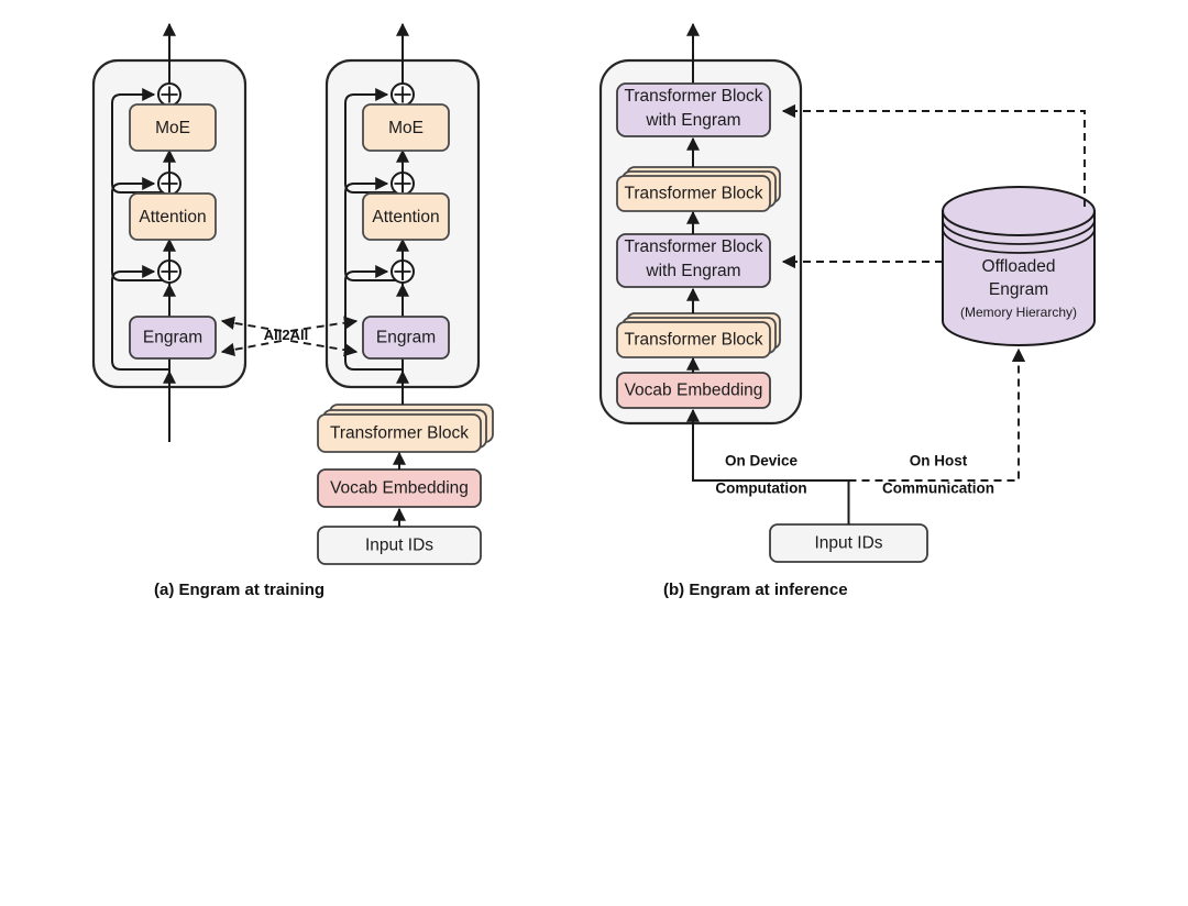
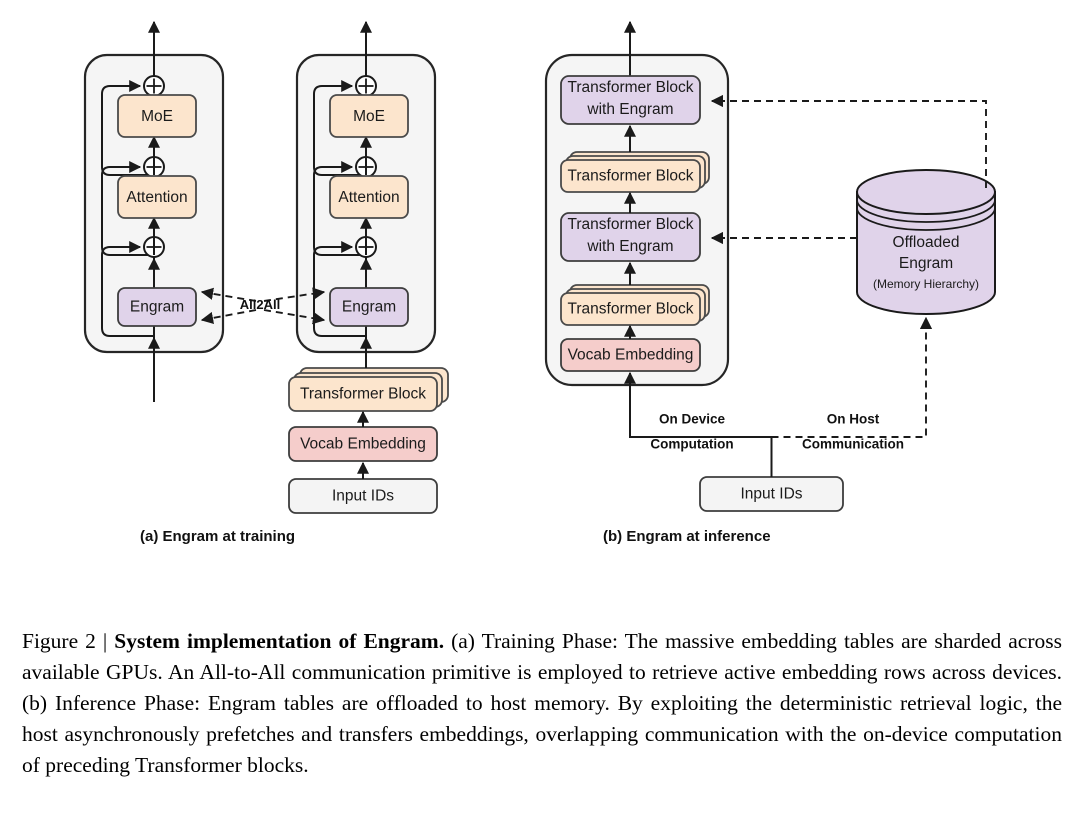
  MoE
  Attention
  Engram
  MoE
  Attention
  Engram
  All2All
  Transformer Block
  Vocab Embedding
  Input IDs
  Transformer Block
  with Engram
  Transformer Block
  Transformer Block
  with Engram
  Transformer Block
  Vocab Embedding
  Offloaded
  Engram
  (Memory Hierarchy)
  Input IDs
  On Device
  Computation
  On Host
  Communication
  (a) Engram at training
  (b) Engram at inference
+ Figure 2 | System implementation of Engram. (a) Training Phase: The massive embedding tables are sharded across available GPUs. An All-to-All communication primitive is employed to retrieve active embedding rows across devices. (b) Inference Phase: Engram tables are offloaded to host memory. By exploiting the deterministic retrieval logic, the host asynchronously prefetches and transfers embeddings, overlapping communication with the on-device computation of preceding Transformer blocks.
